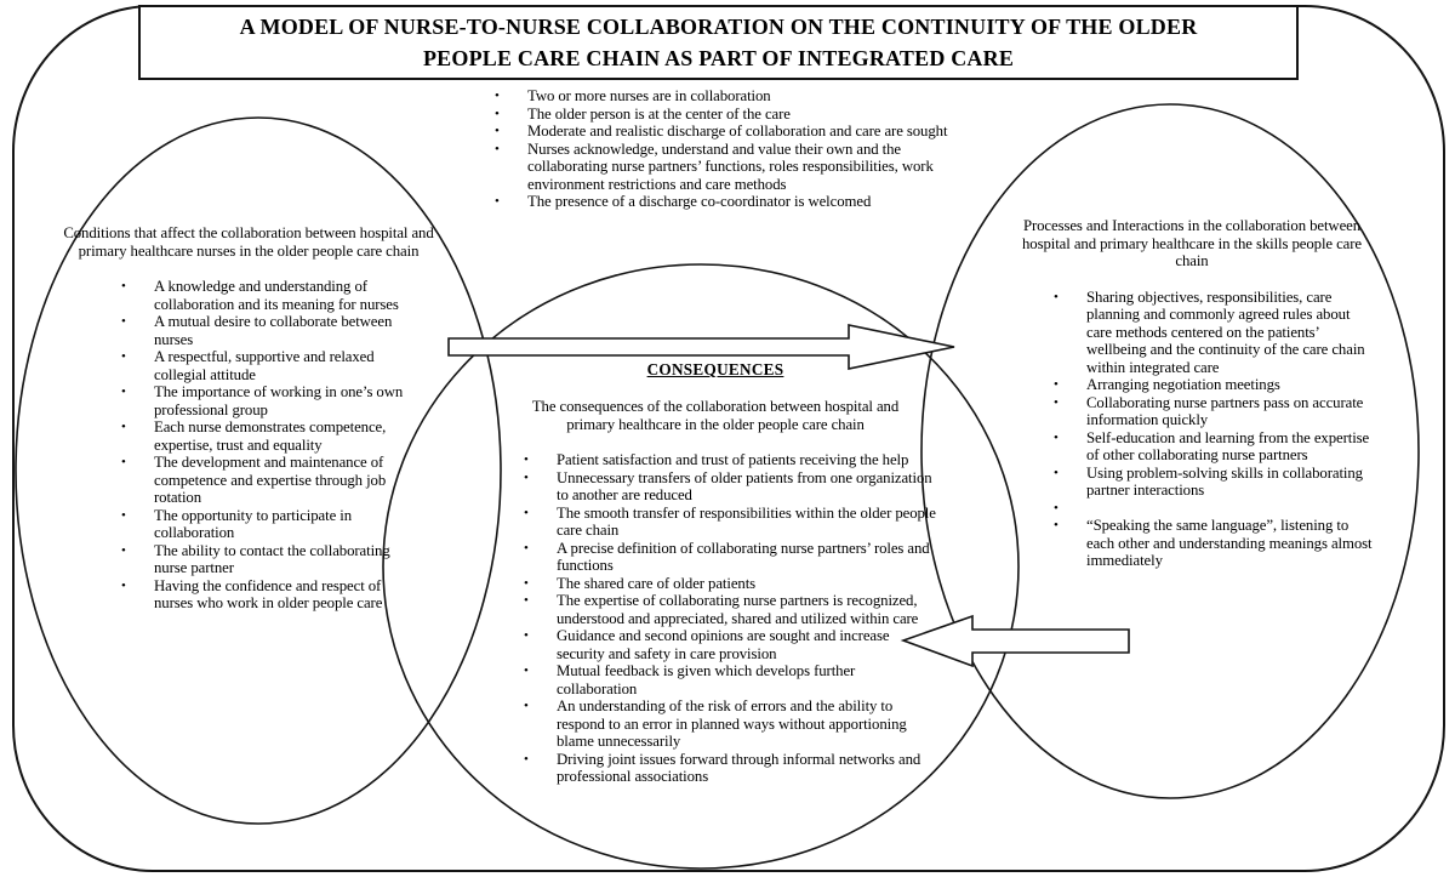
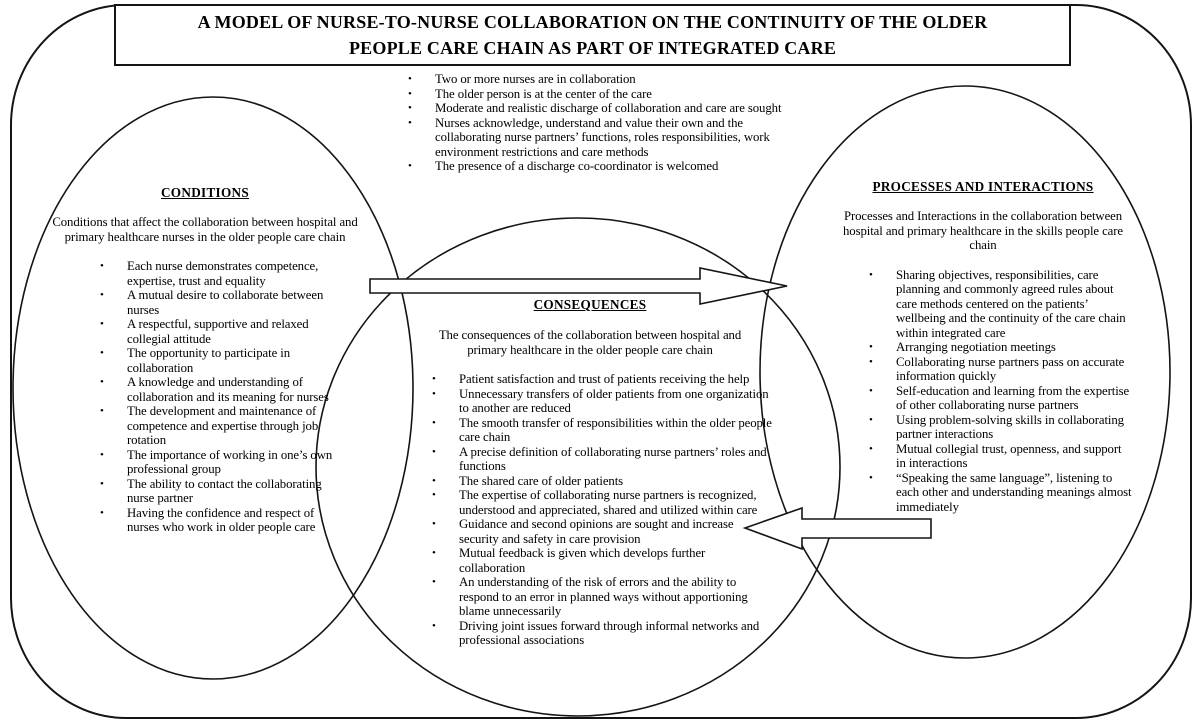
  A MODEL OF NURSE-TO-NURSE COLLABORATION ON THE CONTINUITY OF THE OLDER PEOPLE CARE CHAIN AS PART OF INTEGRATED CARE
  •
  Two or more nurses are in collaboration
  •
  The older person is at the center of the care
  •
  Moderate and realistic discharge of collaboration and care are sought
  •
  Nurses acknowledge, understand and value their own and the collaborating nurse partners’ functions, roles responsibilities, work environment restrictions and care methods
  •
  The presence of a discharge co-coordinator is welcomed
+ CONDITIONS
  Conditions that affect the collaboration between hospital and primary healthcare nurses in the older people care chain
  •
- A knowledge and understanding of collaboration and its meaning for nurses
+ Each nurse demonstrates competence, expertise, trust and equality
  •
  A mutual desire to collaborate between nurses
  •
  A respectful, supportive and relaxed collegial attitude
  •
- The importance of working in one’s own professional group
+ The opportunity to participate in collaboration
  •
- Each nurse demonstrates competence, expertise, trust and equality
+ A knowledge and understanding of collaboration and its meaning for nurses
  •
  The development and maintenance of competence and expertise through job rotation
  •
- The opportunity to participate in collaboration
+ The importance of working in one’s own professional group
  •
  The ability to contact the collaborating nurse partner
  •
  Having the confidence and respect of nurses who work in older people care
+ PROCESSES AND INTERACTIONS
  Processes and Interactions in the collaboration between hospital and primary healthcare in the skills people care chain
  •
  Sharing objectives, responsibilities, care planning and commonly agreed rules about care methods centered on the patients’ wellbeing and the continuity of the care chain within integrated care
  •
  Arranging negotiation meetings
  •
  Collaborating nurse partners pass on accurate information quickly
  •
  Self-education and learning from the expertise of other collaborating nurse partners
  •
  Using problem-solving skills in collaborating partner interactions
  •
+ Mutual collegial trust, openness, and support in interactions
  •
  “Speaking the same language”, listening to each other and understanding meanings almost immediately
  CONSEQUENCES
  The consequences of the collaboration between hospital and primary healthcare in the older people care chain
  •
  Patient satisfaction and trust of patients receiving the help
  •
  Unnecessary transfers of older patients from one organization to another are reduced
  •
  The smooth transfer of responsibilities within the older people care chain
  •
  A precise definition of collaborating nurse partners’ roles and functions
  •
  The shared care of older patients
  •
  The expertise of collaborating nurse partners is recognized, understood and appreciated, shared and utilized within care
  •
  Guidance and second opinions are sought and increase security and safety in care provision
  •
  Mutual feedback is given which develops further collaboration
  •
  An understanding of the risk of errors and the ability to respond to an error in planned ways without apportioning blame unnecessarily
  •
  Driving joint issues forward through informal networks and professional associations
